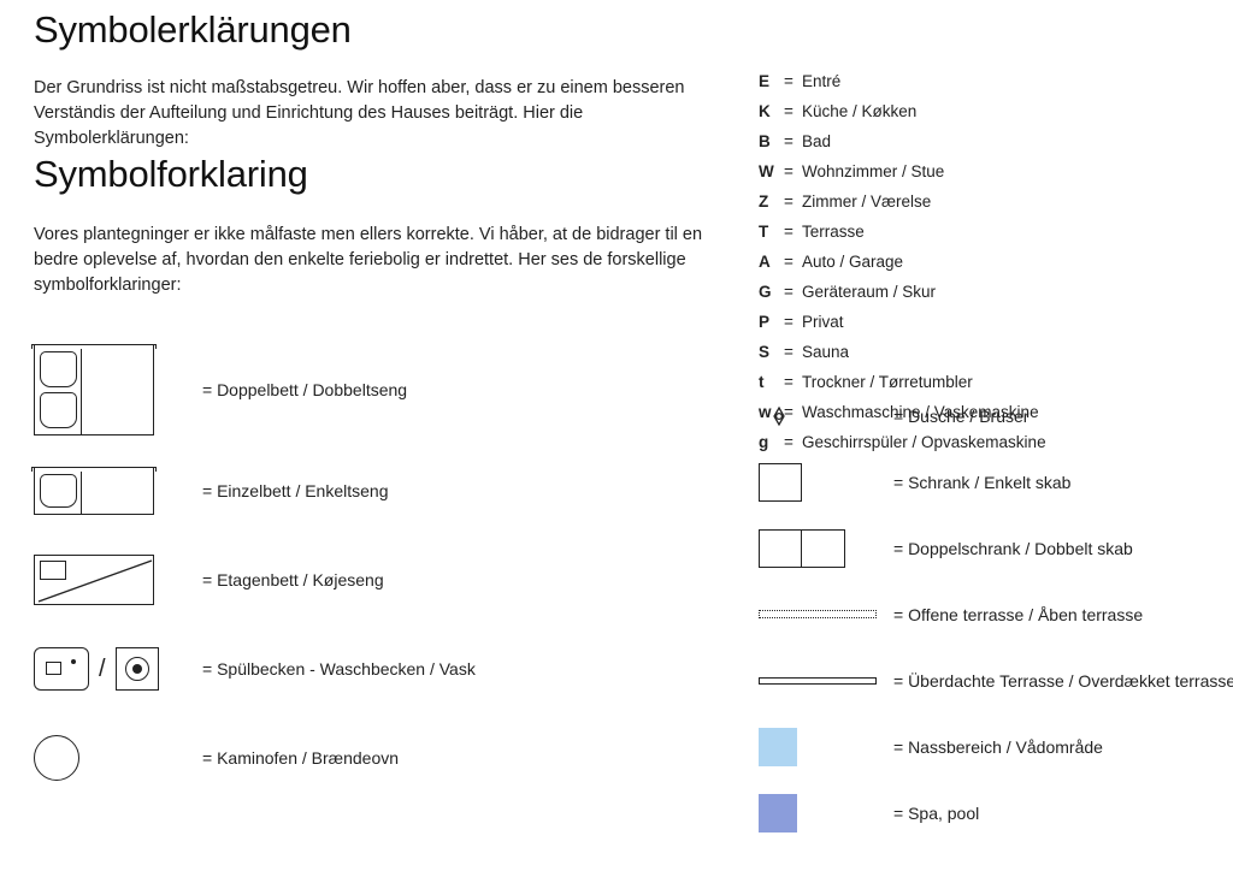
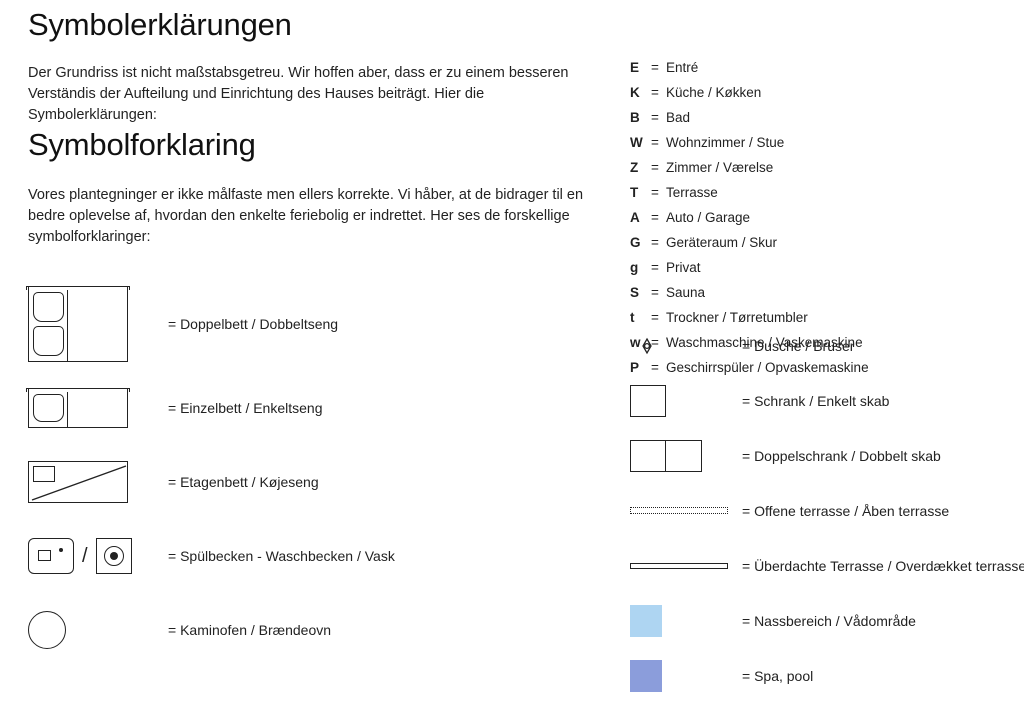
  Symbolerklärungen
  Der Grundriss ist nicht maßstabsgetreu. Wir hoffen aber, dass er zu einem besseren Verständis der Aufteilung und Einrichtung des Hauses beiträgt. Hier die Symbolerklärungen:
  Symbolforklaring
  Vores plantegninger er ikke målfaste men ellers korrekte. Vi håber, at de bidrager til en bedre oplevelse af, hvordan den enkelte feriebolig er indrettet. Her ses de forskellige symbolforklaringer:
  = Doppelbett / Dobbeltseng
  = Einzelbett / Enkeltseng
  = Etagenbett / Køjeseng
  /
  = Spülbecken - Waschbecken / Vask
  = Kaminofen / Brændeovn
  E
  =
  Entré
  K
  =
  Küche / Køkken
  B
  =
  Bad
  W
  =
  Wohnzimmer / Stue
  Z
  =
  Zimmer / Værelse
  T
  =
  Terrasse
  A
  =
  Auto / Garage
  G
  =
  Geräteraum / Skur
- P
+ g
  =
  Privat
  S
  =
  Sauna
  t
  =
  Trockner / Tørretumbler
  w
  =
  Waschmaschine / Vaskemaskine
- g
+ P
  =
  Geschirrspüler / Opvaskemaskine
  = Dusche / Bruser
  = Schrank / Enkelt skab
  = Doppelschrank / Dobbelt skab
  = Offene terrasse / Åben terrasse
  = Überdachte Terrasse / Overdækket terrasse
  = Nassbereich / Vådområde
  = Spa, pool
